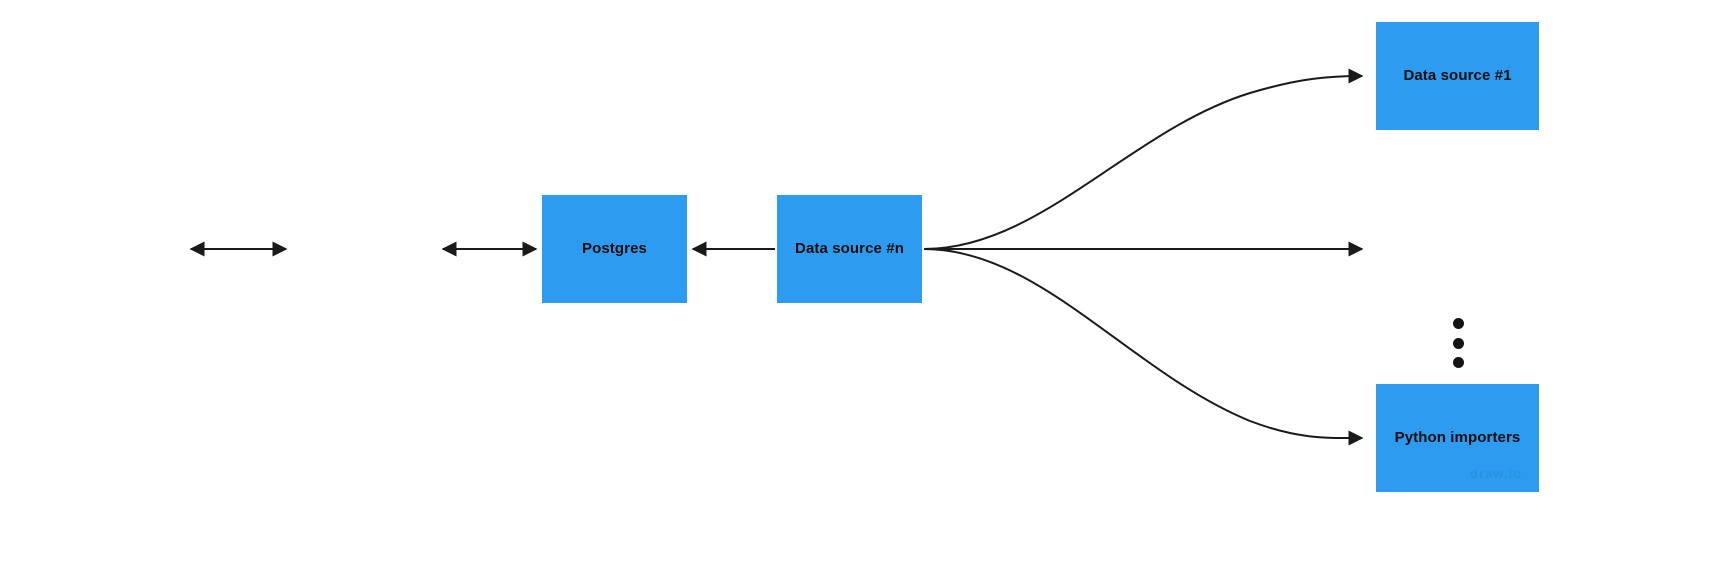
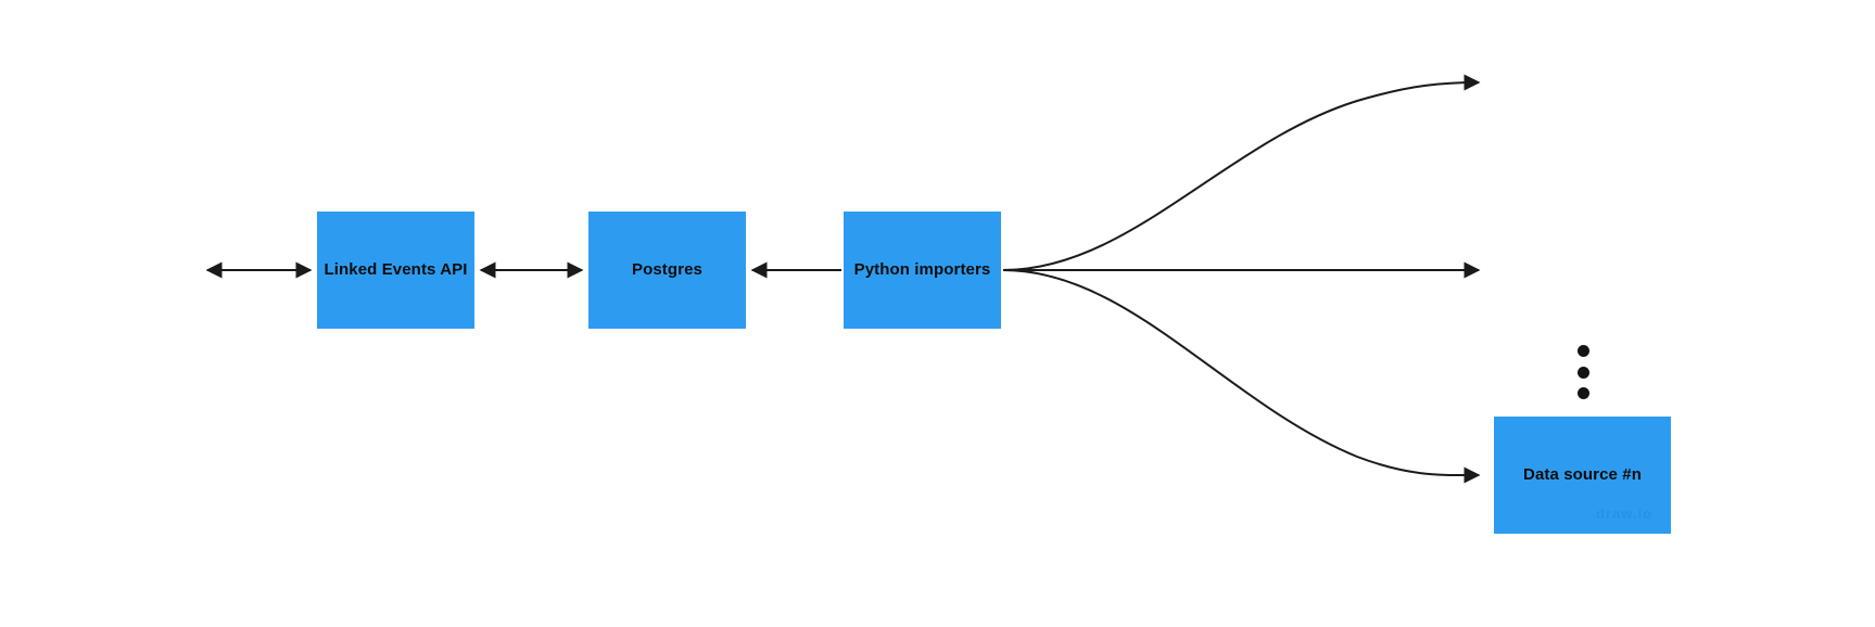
+ Linked Events API
  Postgres
- Data source #n
+ Python importers
- Data source #1
- Python importers
+ Data source #n
